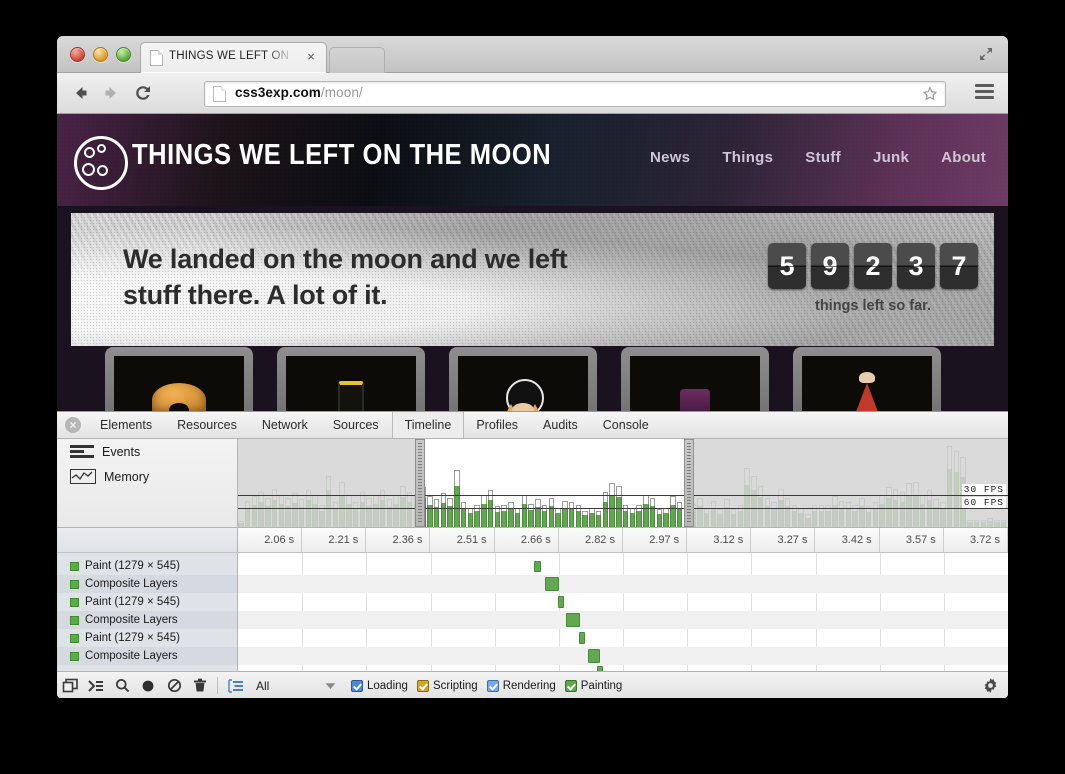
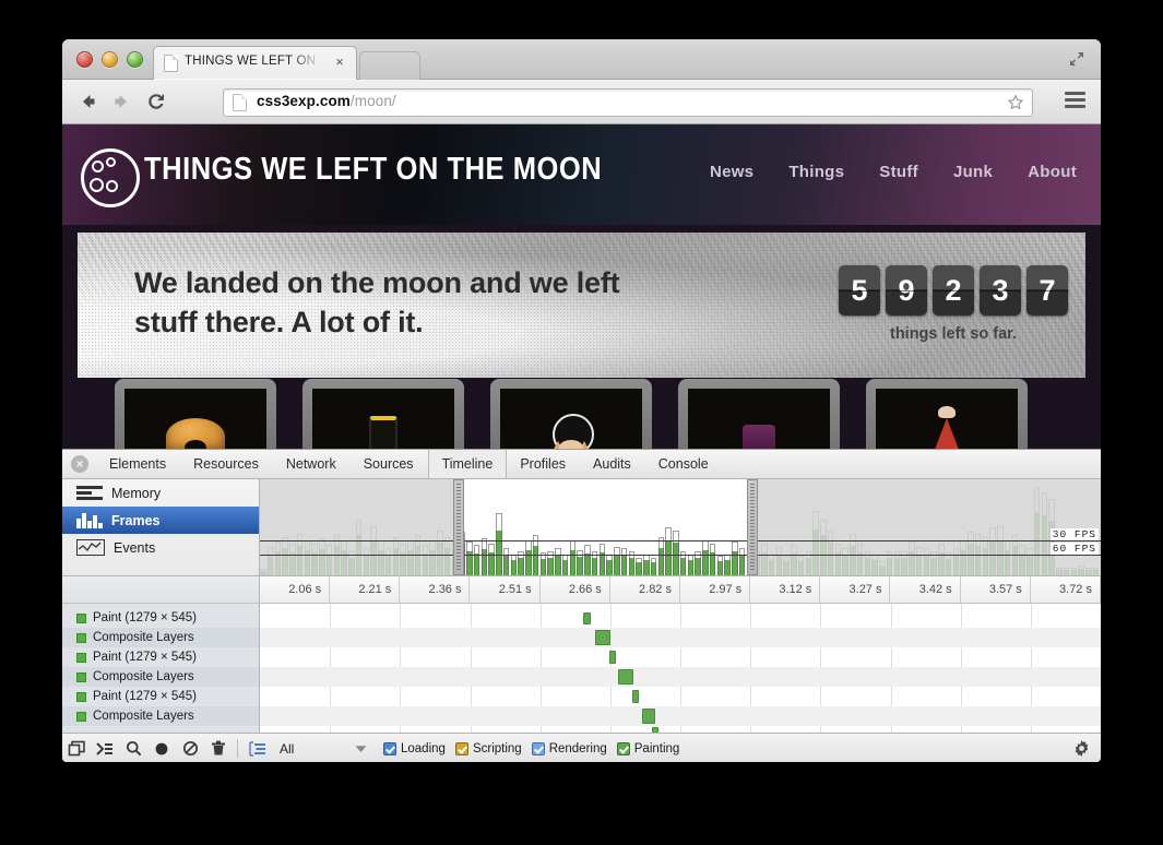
  THINGS WE LEFT ON
  ×
  css3exp.com/moon/
  THINGS WE LEFT ON THE MOON
  News
  Things
  Stuff
  Junk
  About
  We landed on the moon and we left stuff there. A lot of it.
  5
  9
  2
  3
  7
  things left so far.
  ×
  Elements
  Resources
  Network
  Sources
  Timeline
  Profiles
  Audits
  Console
- Events
+ Memory
+ Frames
- Memory
+ Events
  30 FPS
  60 FPS
  2.06 s
  2.21 s
  2.36 s
  2.51 s
  2.66 s
  2.82 s
  2.97 s
  3.12 s
  3.27 s
  3.42 s
  3.57 s
  3.72 s
  Paint (1279 × 545)
  Composite Layers
  Paint (1279 × 545)
  Composite Layers
  Paint (1279 × 545)
  Composite Layers
  All
  Loading
  Scripting
  Rendering
  Painting
